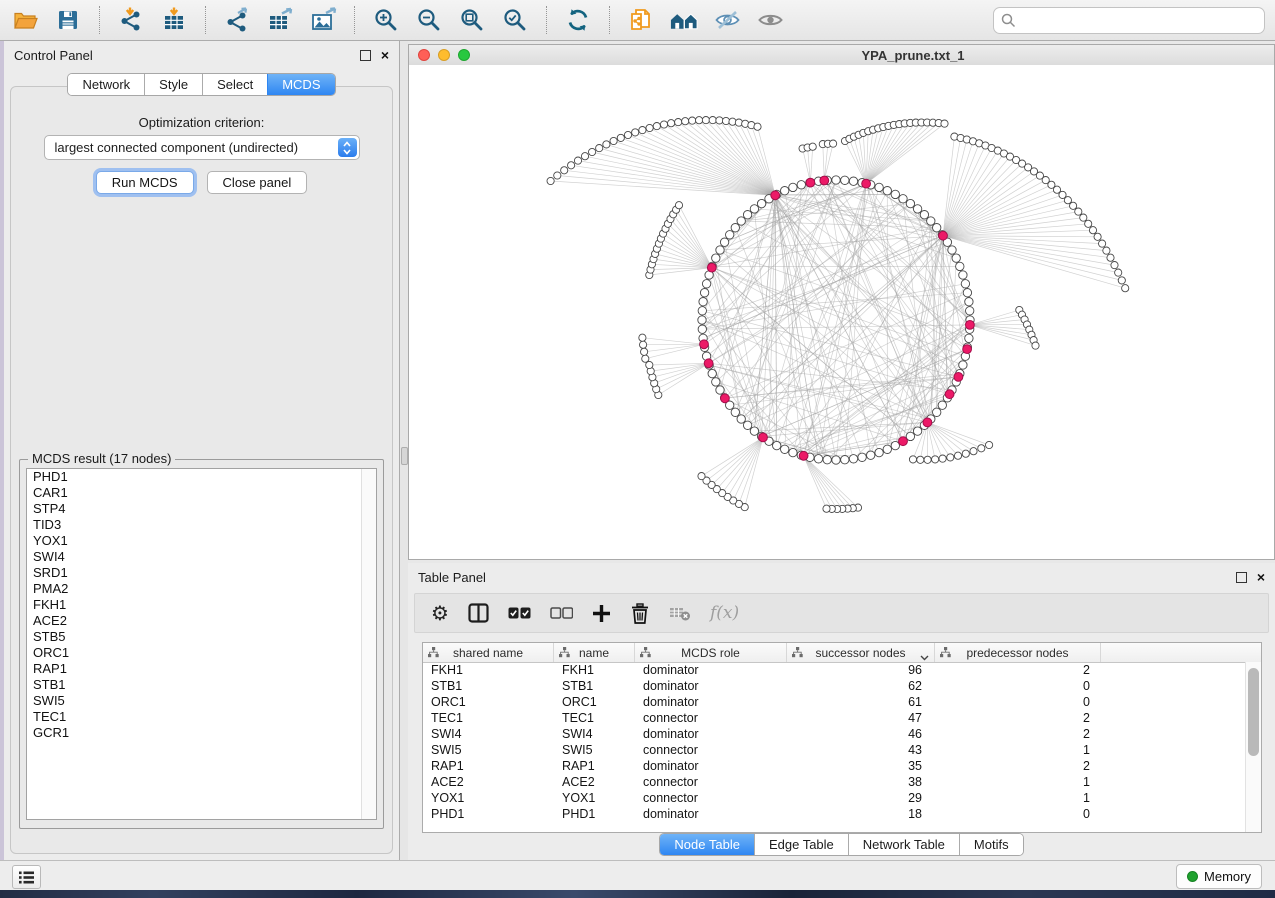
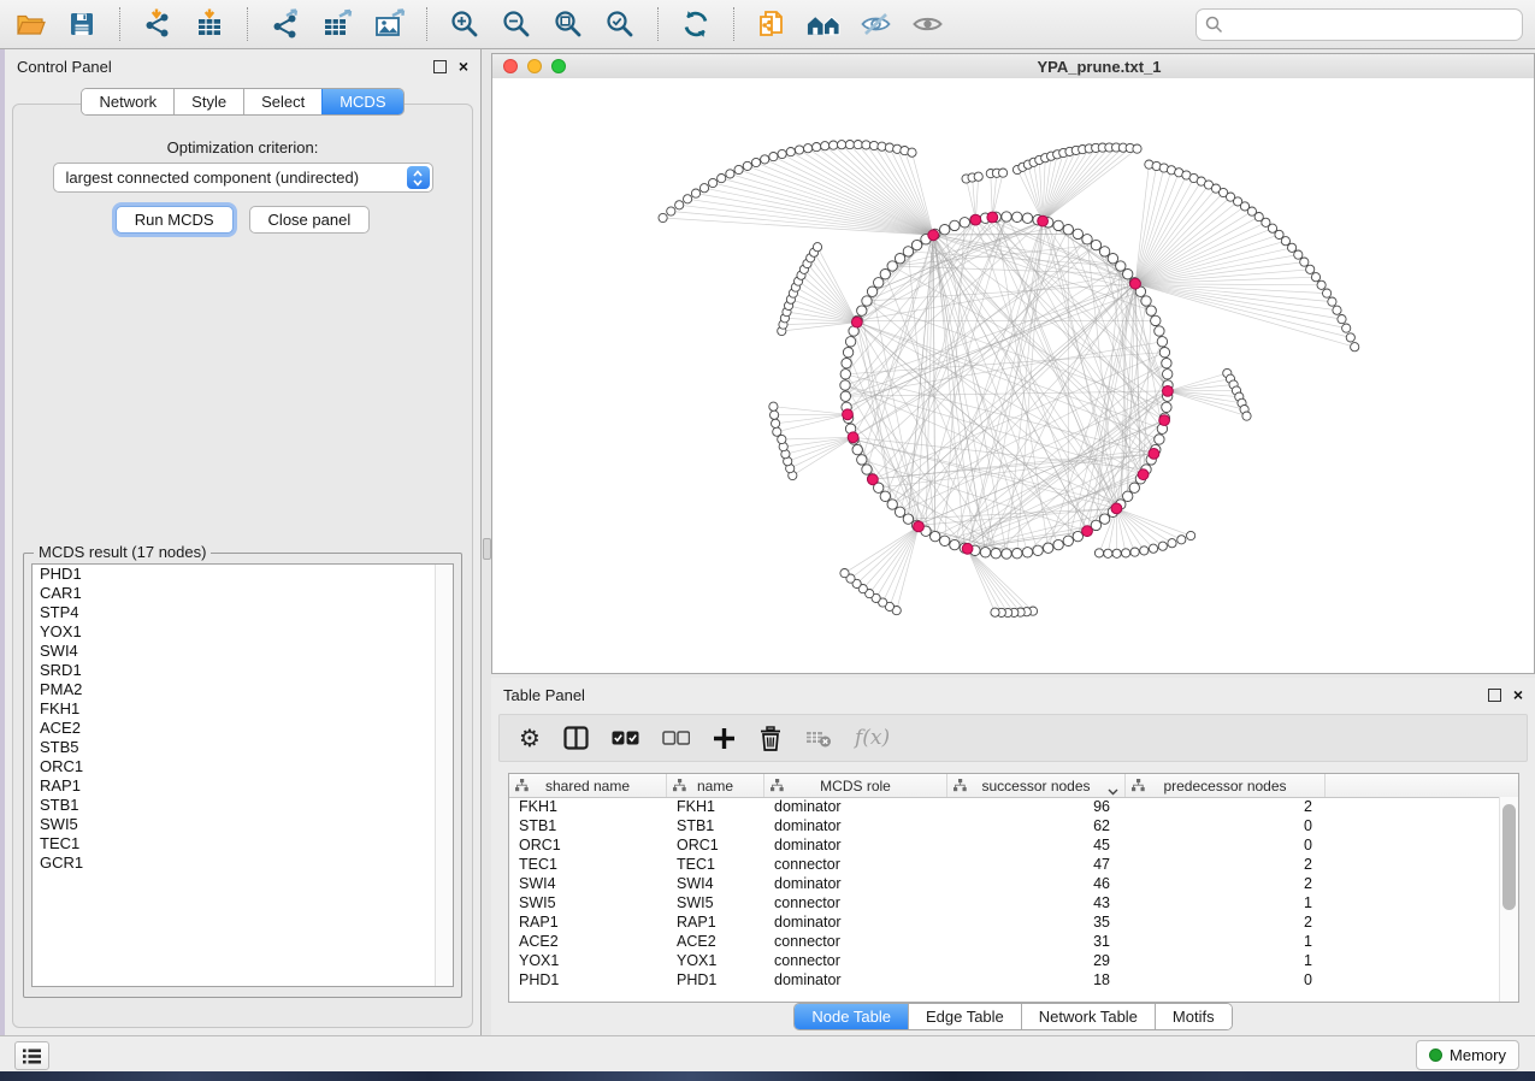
  Control Panel
  ×
  Network
  Style
  Select
  MCDS
  Optimization criterion:
  largest connected component (undirected)
  Run MCDS
  Close panel
  MCDS result (17 nodes)
  PHD1
  CAR1
  STP4
- TID3
  YOX1
  SWI4
  SRD1
  PMA2
  FKH1
  ACE2
  STB5
  ORC1
  RAP1
  STB1
  SWI5
  TEC1
  GCR1
  YPA_prune.txt_1
  Table Panel
  ×
  ⚙
  f(x)
  shared name
  name
  MCDS role
  successor nodes
  predecessor nodes
  FKH1
  FKH1
  dominator
  96
  2
  STB1
  STB1
  dominator
  62
  0
  ORC1
  ORC1
  dominator
- 61
+ 45
  0
  TEC1
  TEC1
  connector
  47
  2
  SWI4
  SWI4
  dominator
  46
  2
  SWI5
  SWI5
  connector
  43
  1
  RAP1
  RAP1
  dominator
  35
  2
  ACE2
  ACE2
  connector
- 38
+ 31
  1
  YOX1
  YOX1
  connector
  29
  1
  PHD1
  PHD1
  dominator
  18
  0
  Node Table
  Edge Table
  Network Table
  Motifs
  Memory
